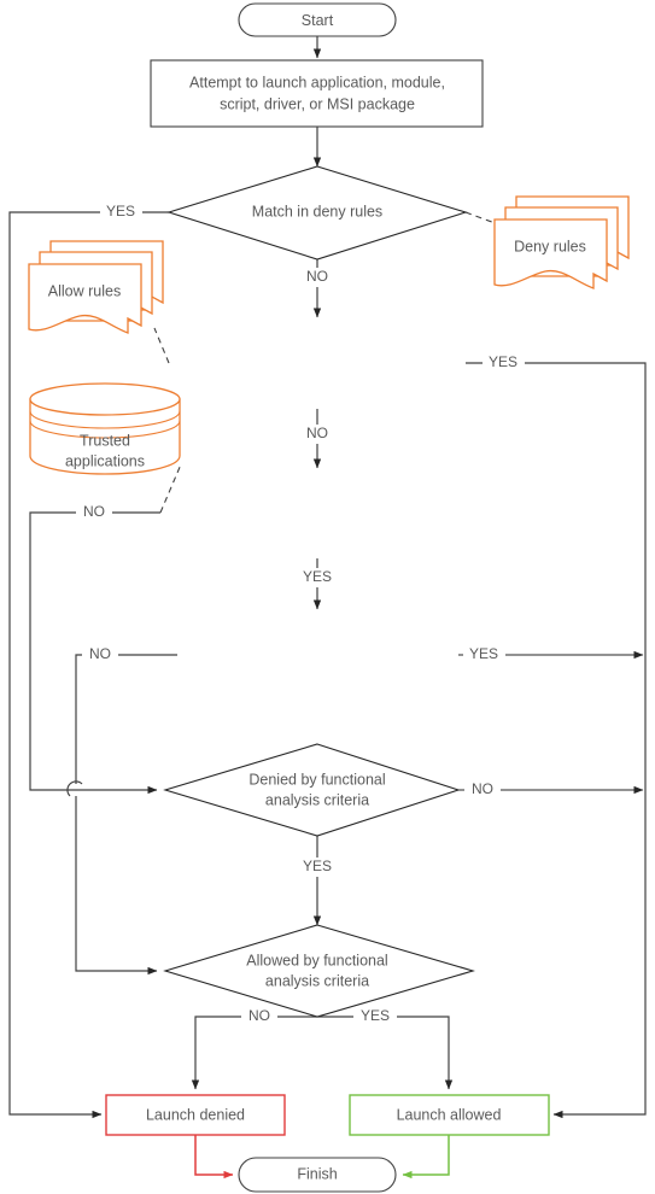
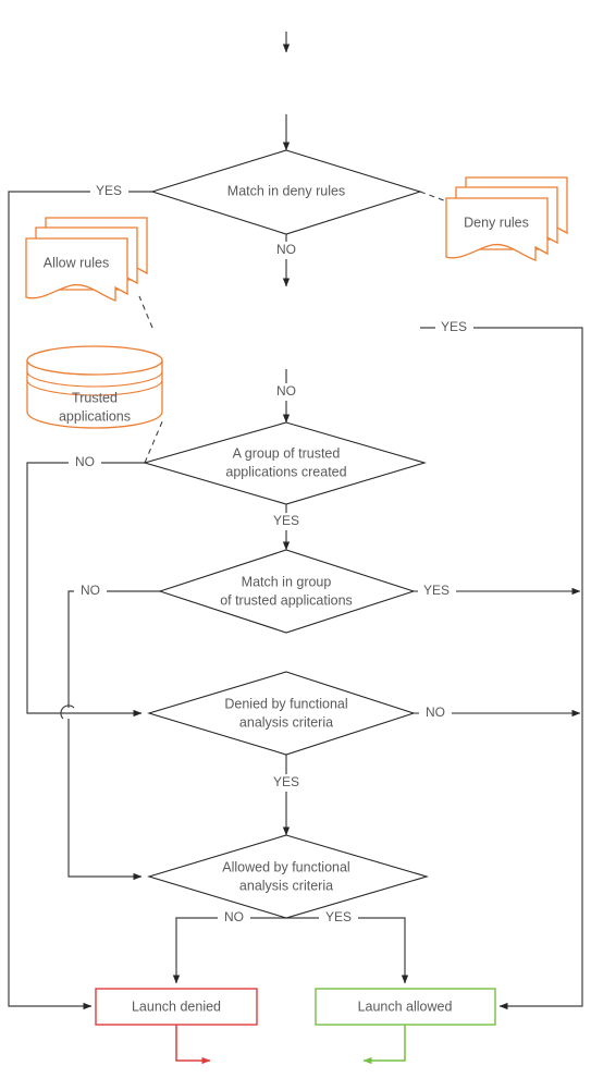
- Start
- Attempt to launch application, module,
- script, driver, or MSI package
  Match in deny rules
+ A group of trusted
+ applications created
+ Match in group
+ of trusted applications
  Denied by functional
  analysis criteria
  Allowed by functional
  analysis criteria
  Launch denied
  Launch allowed
- Finish
  Deny rules
  Allow rules
  Trusted
  applications
  YES
  NO
  YES
  NO
  NO
  YES
  NO
  YES
  NO
  YES
  NO
  YES
